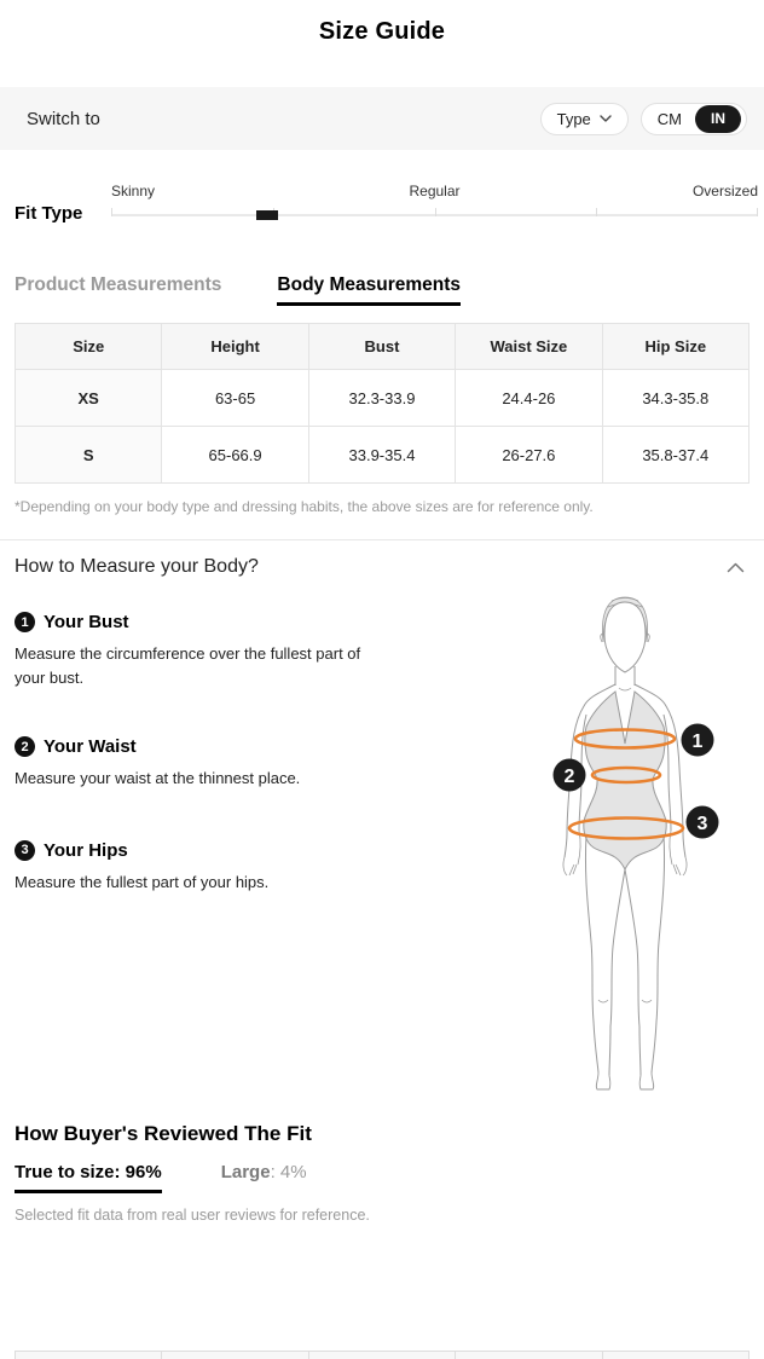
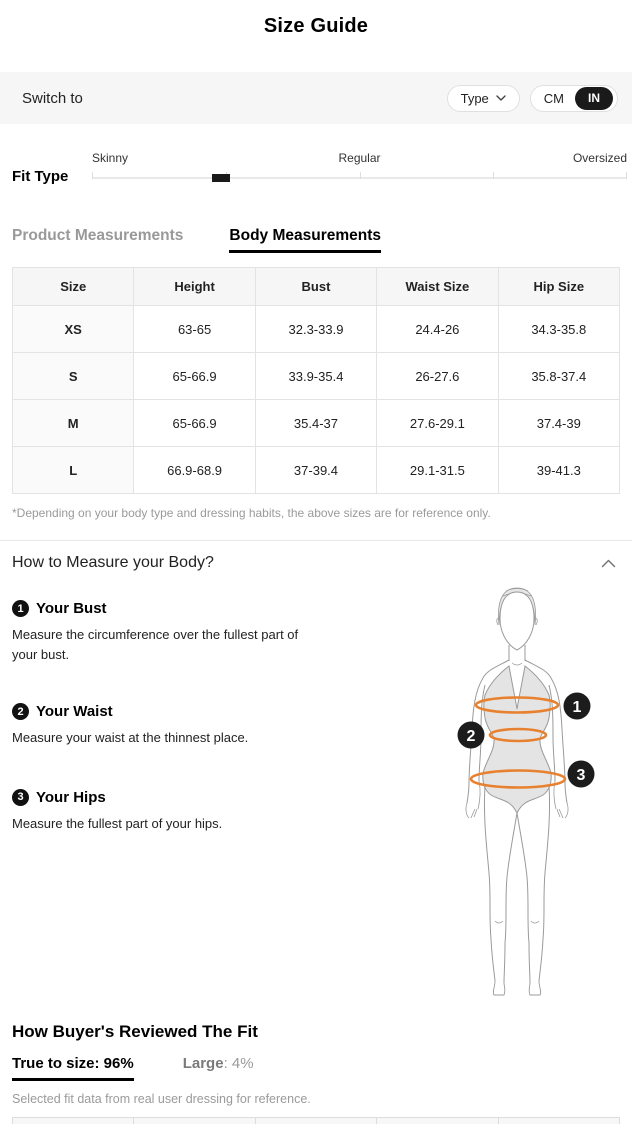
  Size Guide
  Switch to
  Type
  CM
  IN
  Fit Type
  Skinny
  Regular
  Oversized
  Product Measurements
  Body Measurements
  Size	Height	Bust	Waist Size	Hip Size
  XS	63-65	32.3-33.9	24.4-26	34.3-35.8
  S	65-66.9	33.9-35.4	26-27.6	35.8-37.4
+ M	65-66.9	35.4-37	27.6-29.1	37.4-39
+ L	66.9-68.9	37-39.4	29.1-31.5	39-41.3
  *Depending on your body type and dressing habits, the above sizes are for reference only.
  How to Measure your Body?
  1
  Your Bust
  Measure the circumference over the fullest part of your bust.
  2
  Your Waist
  Measure your waist at the thinnest place.
  3
  Your Hips
  Measure the fullest part of your hips.
  1
  2
  3
  How Buyer's Reviewed The Fit
  True to size: 96%
  Large: 4%
- Selected fit data from real user reviews for reference.
+ Selected fit data from real user dressing for reference.
